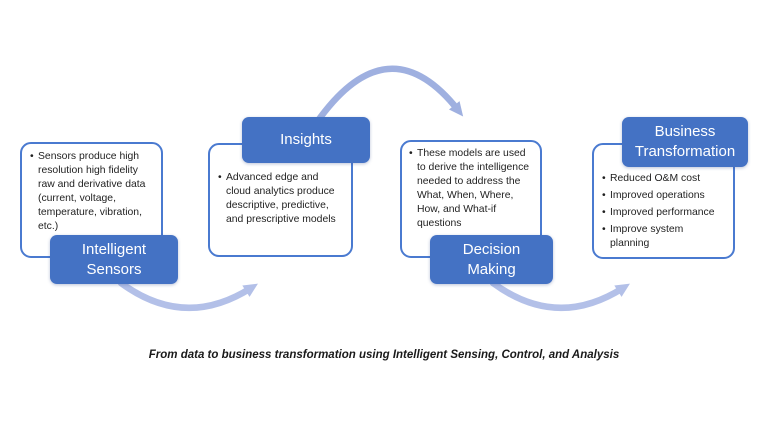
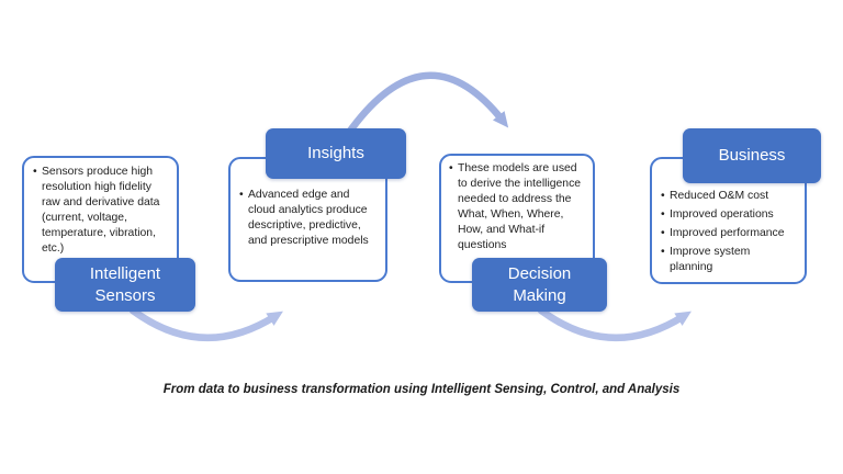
  •
  Sensors produce high resolution high fidelity raw and derivative data (current, voltage, temperature, vibration, etc.)
  •
  Advanced edge and cloud analytics produce descriptive, predictive, and prescriptive models
  •
  These models are used to derive the intelligence needed to address the What, When, Where, How, and What-if questions
  •
  Reduced O&M cost
  •
  Improved operations
  •
  Improved performance
  •
  Improve system planning
  Intelligent
  Sensors
  Insights
  Decision
  Making
  Business
- Transformation
  From data to business transformation using Intelligent Sensing, Control, and Analysis
